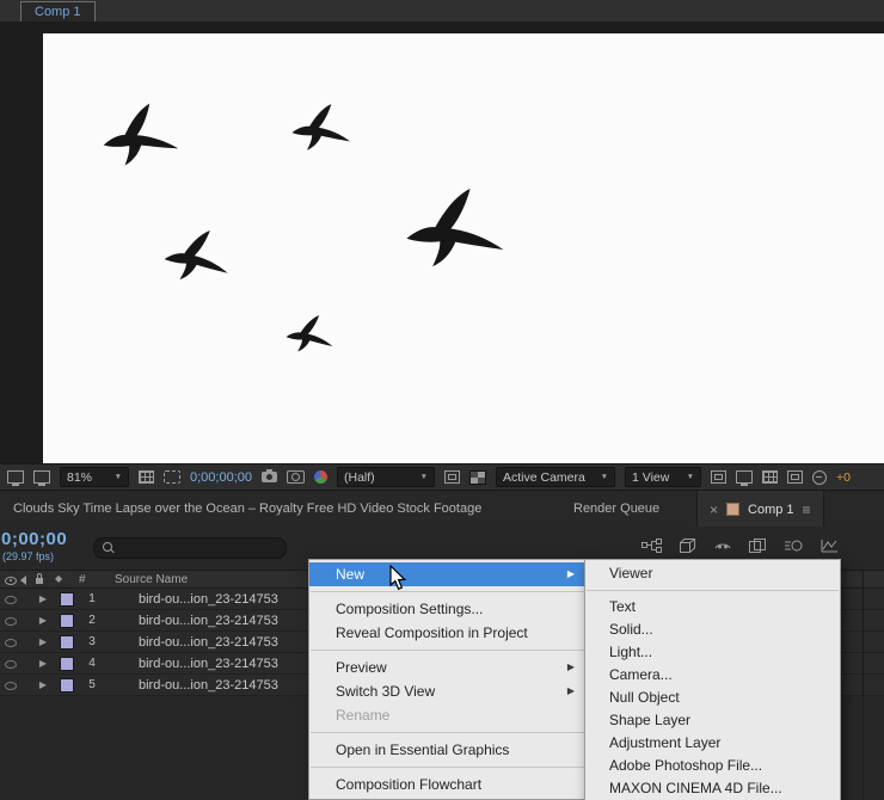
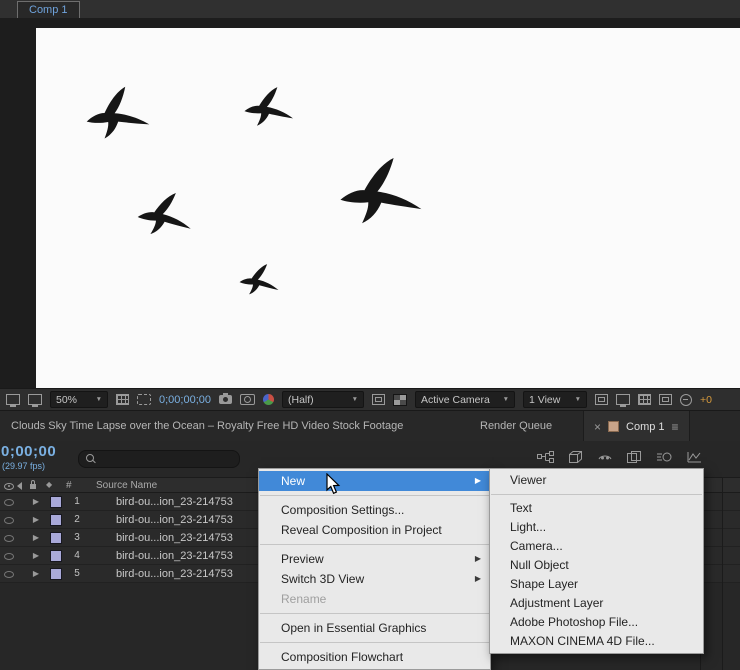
  Comp 1
- 81%
+ 50%
  0;00;00;00
  (Half)
  Active Camera
  1 View
  +0
  Clouds Sky Time Lapse over the Ocean – Royalty Free HD Video Stock Footage
  Render Queue
  ×
  Comp 1
  ≡
  0;00;00
  (29.97 fps)
  ◆
  #
  Source Name
  ▶
  1
  bird-ou...ion_23-214753
  ▶
  2
  bird-ou...ion_23-214753
  ▶
  3
  bird-ou...ion_23-214753
  ▶
  4
  bird-ou...ion_23-214753
  ▶
  5
  bird-ou...ion_23-214753
  New
  ▶
  Composition Settings...
  Reveal Composition in Project
  Preview
  ▶
  Switch 3D View
  ▶
  Rename
  Open in Essential Graphics
  Composition Flowchart
  Viewer
  Text
- Solid...
  Light...
  Camera...
  Null Object
  Shape Layer
  Adjustment Layer
  Adobe Photoshop File...
  MAXON CINEMA 4D File...
